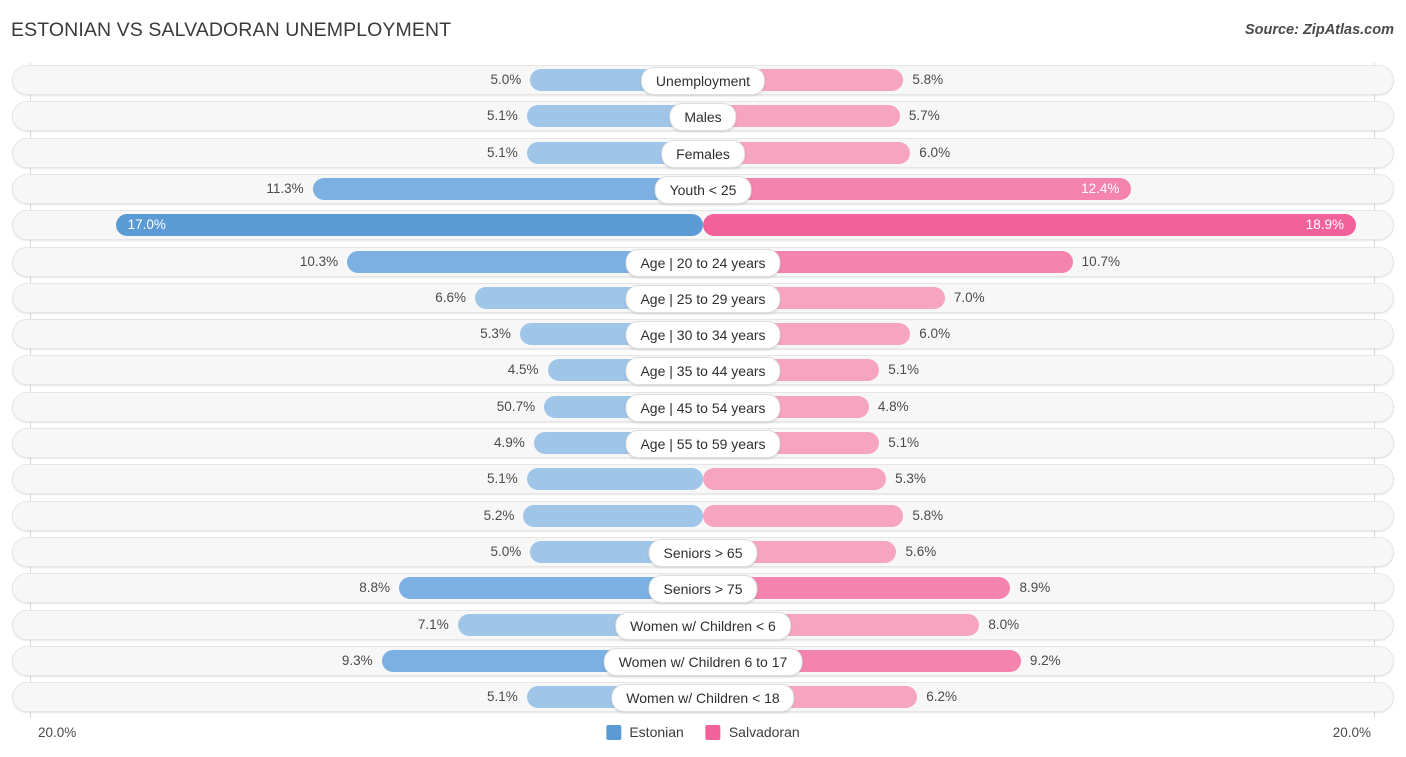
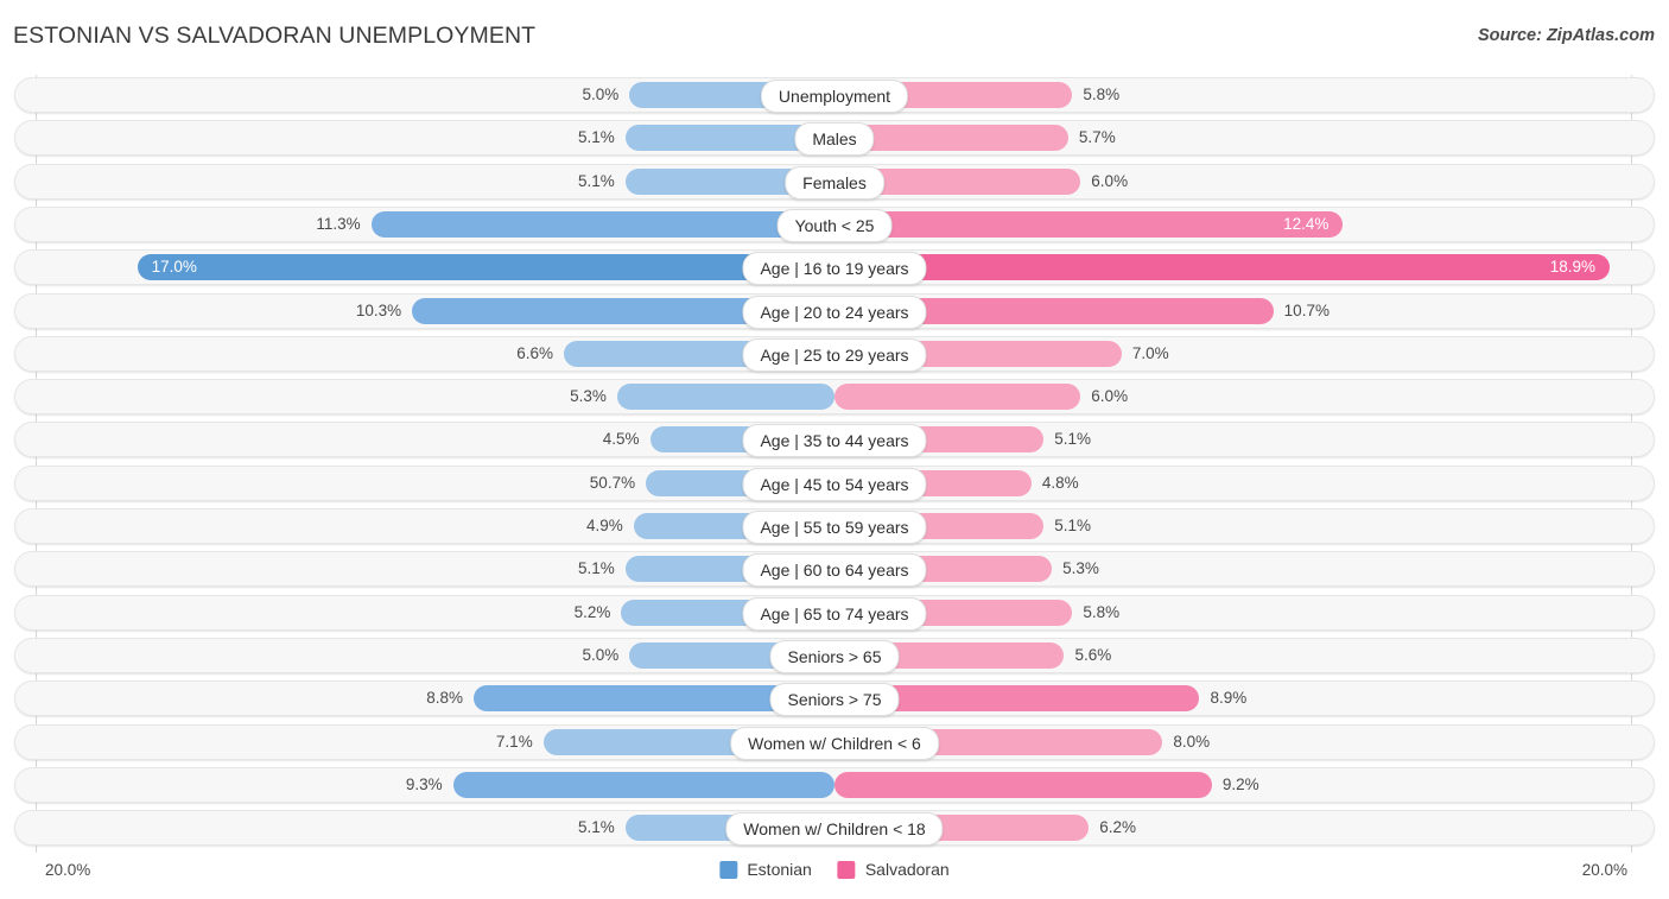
  ESTONIAN VS SALVADORAN UNEMPLOYMENT
  Source: ZipAtlas.com
  5.0%
  5.8%
  Unemployment
  5.1%
  5.7%
  Males
  5.1%
  6.0%
  Females
  11.3%
  12.4%
  Youth < 25
  17.0%
  18.9%
+ Age | 16 to 19 years
  10.3%
  10.7%
  Age | 20 to 24 years
  6.6%
  7.0%
  Age | 25 to 29 years
  5.3%
  6.0%
- Age | 30 to 34 years
  4.5%
  5.1%
  Age | 35 to 44 years
  50.7%
  4.8%
  Age | 45 to 54 years
  4.9%
  5.1%
  Age | 55 to 59 years
  5.1%
  5.3%
+ Age | 60 to 64 years
  5.2%
  5.8%
+ Age | 65 to 74 years
  5.0%
  5.6%
  Seniors > 65
  8.8%
  8.9%
  Seniors > 75
  7.1%
  8.0%
  Women w/ Children < 6
  9.3%
  9.2%
- Women w/ Children 6 to 17
  5.1%
  6.2%
  Women w/ Children < 18
  20.0%
  Estonian
  Salvadoran
  20.0%
